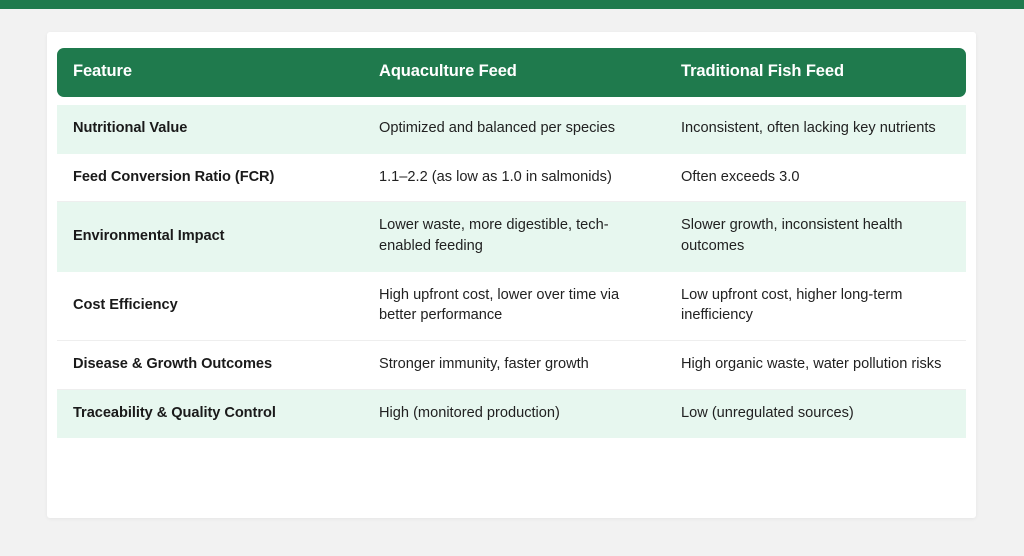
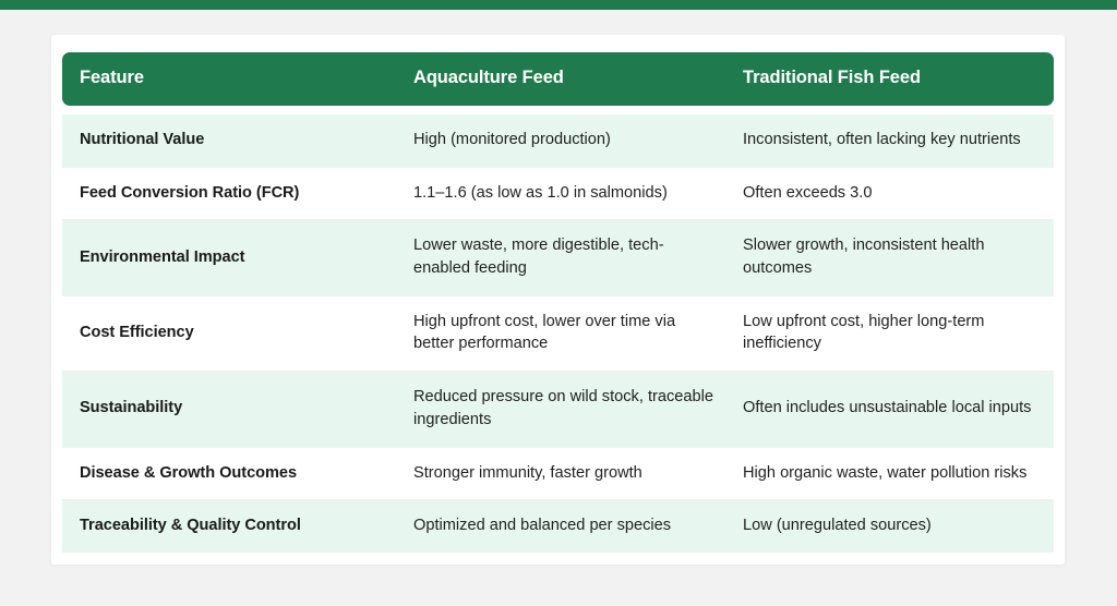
  Feature	Aquaculture Feed	Traditional Fish Feed
- Nutritional Value	Optimized and balanced per species	Inconsistent, often lacking key nutrients
+ Nutritional Value	High (monitored production)	Inconsistent, often lacking key nutrients
- Feed Conversion Ratio (FCR)	1.1–2.2 (as low as 1.0 in salmonids)	Often exceeds 3.0
+ Feed Conversion Ratio (FCR)	1.1–1.6 (as low as 1.0 in salmonids)	Often exceeds 3.0
  Environmental Impact	Lower waste, more digestible, tech-enabled feeding	Slower growth, inconsistent health outcomes
  Cost Efficiency	High upfront cost, lower over time via better performance	Low upfront cost, higher long-term inefficiency
+ Sustainability	Reduced pressure on wild stock, traceable ingredients	Often includes unsustainable local inputs
  Disease & Growth Outcomes	Stronger immunity, faster growth	High organic waste, water pollution risks
- Traceability & Quality Control	High (monitored production)	Low (unregulated sources)
+ Traceability & Quality Control	Optimized and balanced per species	Low (unregulated sources)
